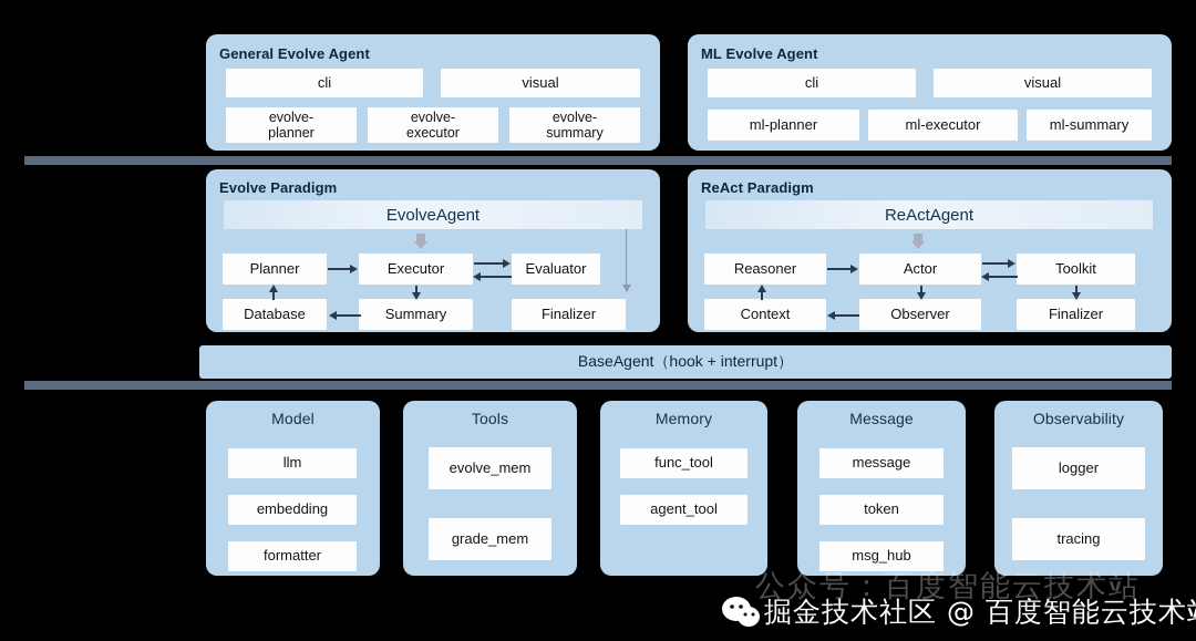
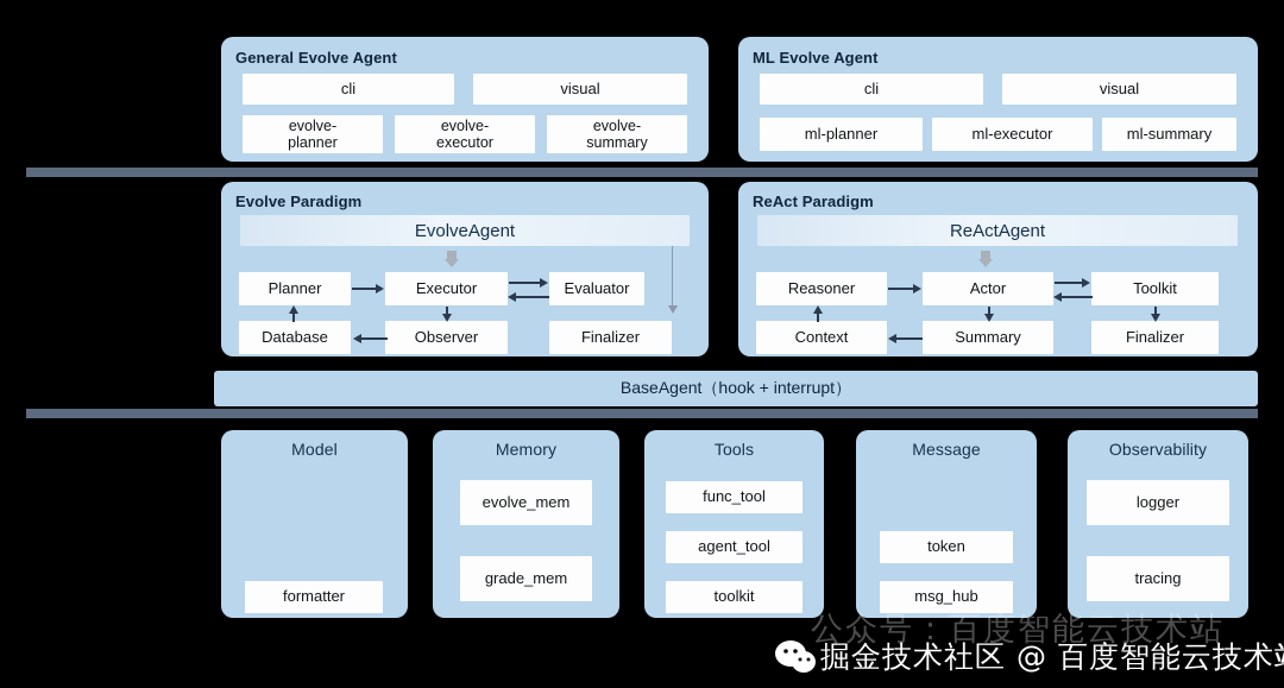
  General Evolve Agent
  cli
  visual
  evolve‑
  planner
  evolve‑
  executor
  evolve‑
  summary
  ML Evolve Agent
  cli
  visual
  ml-planner
  ml-executor
  ml-summary
  Evolve Paradigm
  EvolveAgent
  Planner
  Executor
  Evaluator
  Database
- Summary
+ Observer
  Finalizer
  ReAct Paradigm
  ReActAgent
  Reasoner
  Actor
  Toolkit
  Context
- Observer
+ Summary
  Finalizer
  BaseAgent（hook + interrupt）
  Model
- llm
- embedding
  formatter
- Tools
+ Memory
  evolve_mem
  grade_mem
- Memory
+ Tools
  func_tool
  agent_tool
+ toolkit
  Message
- message
  token
  msg_hub
  Observability
  logger
  tracing
  公众号：百度智能云技术站
  掘金技术社区 @ 百度智能云技术
